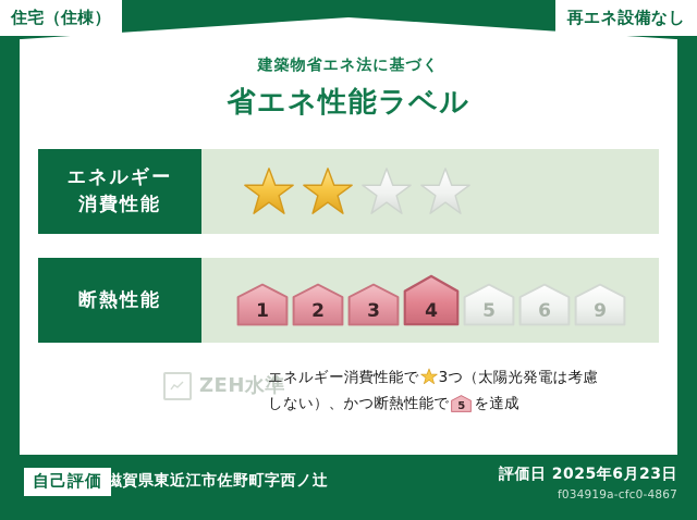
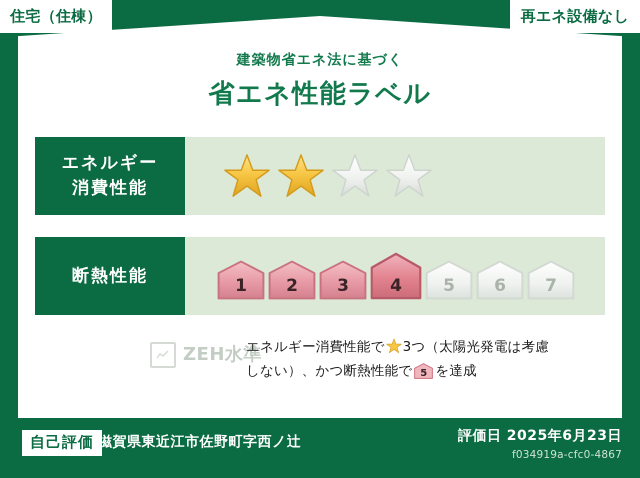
  住宅（住棟）
  再エネ設備なし
  建築物省エネ法に基づく
  省エネ性能ラベル
  エネルギー
  消費性能
  断熱性能
  1
  2
  3
  4
  5
  6
- 9
+ 7
  ZEH水準
  エネルギー消費性能で 3つ（太陽光発電は考慮しない）、かつ断熱性能で
  5
  を達成
  自己評価
  滋賀県東近江市佐野町字西ノ辻
  評価日 2025年6月23日
  f034919a-cfc0-4867
